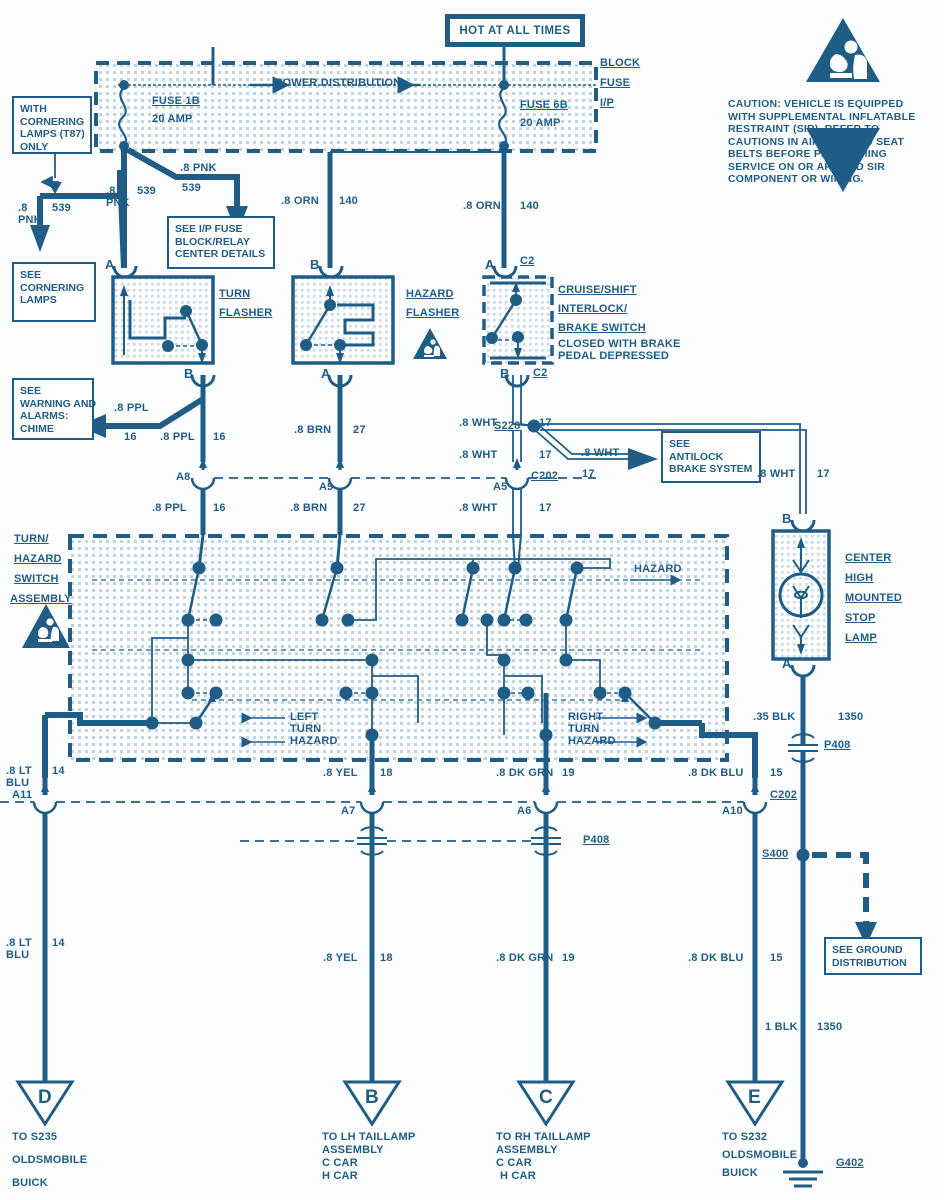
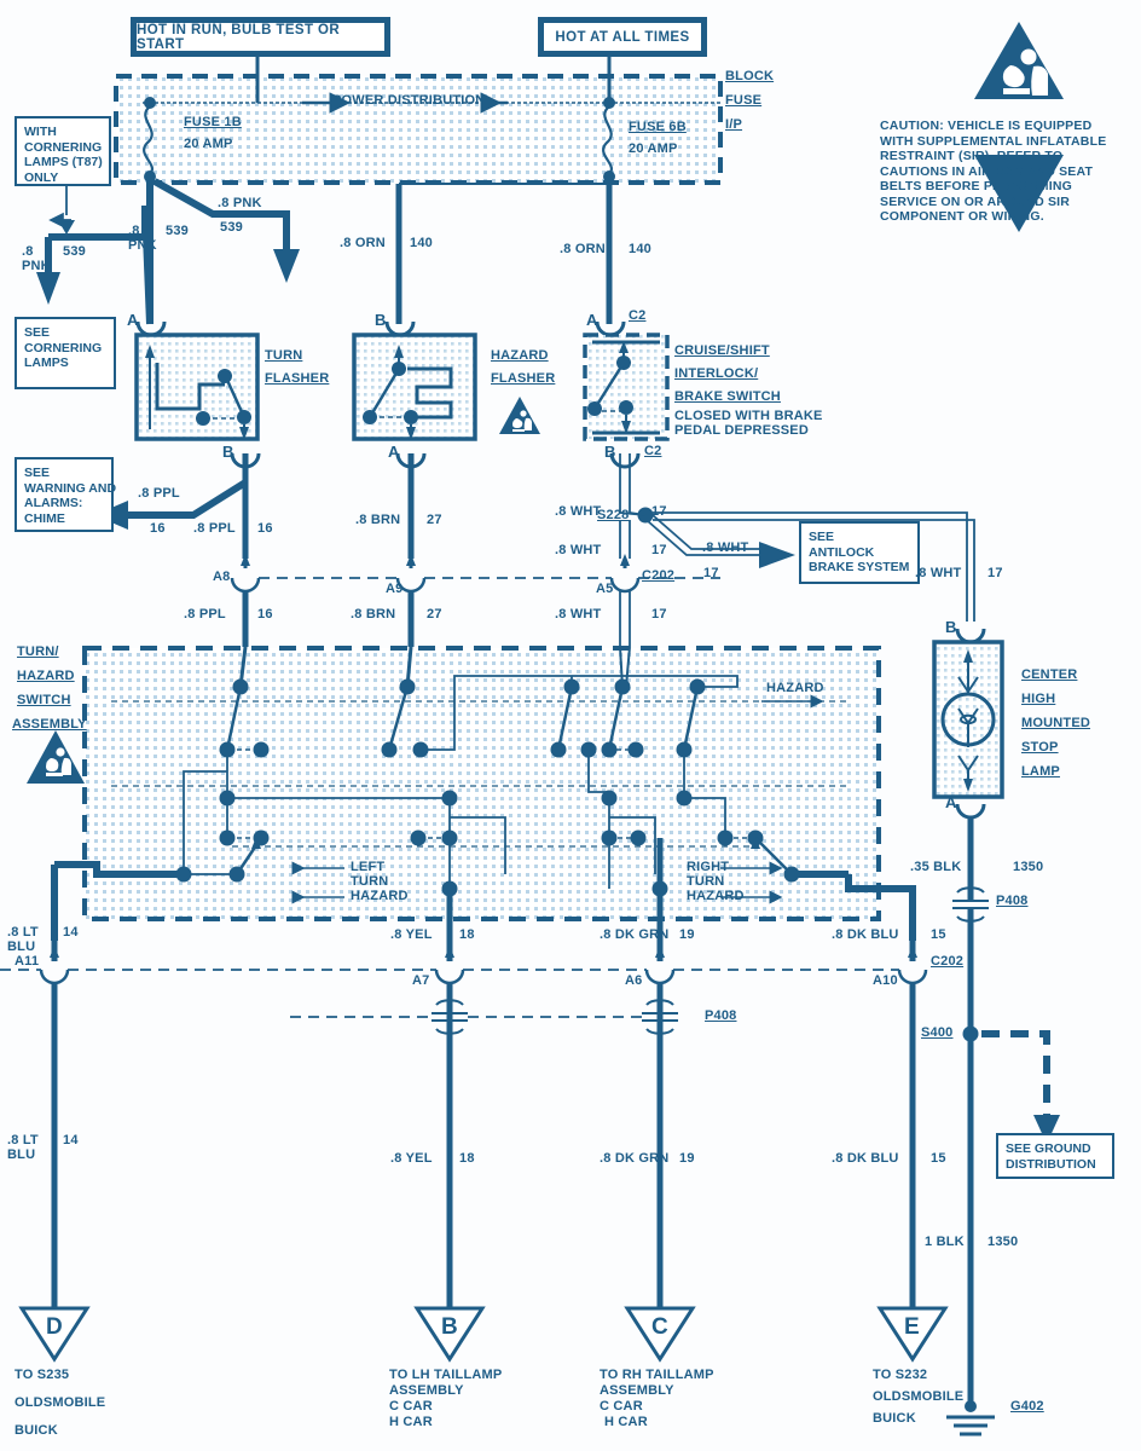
+ HOT IN RUN, BULB TEST OR START
  HOT AT ALL TIMES
  POWER DISTRIBUTION
  FUSE 1B
  20 AMP
  FUSE 6B
  20 AMP
  BLOCK
  FUSE
  I/P
  WITH
  CORNERING
  LAMPS (T87)
  ONLY
- SEE I/P FUSE
- BLOCK/RELAY
- CENTER DETAILS
  SEE
  CORNERING
  LAMPS
  SEE
  WARNING AND
  ALARMS:
  CHIME
  SEE
  ANTILOCK
  BRAKE SYSTEM
  SEE GROUND
  DISTRIBUTION
  CAUTION: VEHICLE IS EQUIPPED
  WITH SUPPLEMENTAL INFLATABLE
  RESTRAINT (SIR). REFER TO
  CAUTIONS IN AIR BAG AND SEAT
  BELTS BEFORE PERFORMING
  SERVICE ON OR AROUND SIR
  COMPONENT OR WIRING.
  .8
  PNK
  539
  .8
  PNK
  539
  .8 PNK
  539
  .8 ORN
  140
  .8 ORN
  140
  A
  B
  B
  A
  A
  B
  C2
  C2
  B
  A
  TURN
  FLASHER
  HAZARD
  FLASHER
  CRUISE/SHIFT
  INTERLOCK/
  BRAKE SWITCH
  CLOSED WITH BRAKE
  PEDAL DEPRESSED
  TURN/
  HAZARD
  SWITCH
  ASSEMBLY
  CENTER
  HIGH
  MOUNTED
  STOP
  LAMP
  .8 PPL
  16
  .8 PPL
  16
  .8 PPL
  16
  .8 BRN
  27
  .8 BRN
  27
  .8 WHT
  17
  S228
  .8 WHT
  17
  .8 WHT
  17
  .8 WHT
  17
  .8 WHT
  17
  A8
  A9
  A5
  C202
  HAZARD
  LEFT
  TURN
  HAZARD
  RIGHT
  TURN
  HAZARD
  .8 LT
  BLU
  14
  .8 YEL
  18
  .8 DK GRN
  19
  .8 DK BLU
  15
  .35 BLK
  1350
  A11
  A7
  A6
  A10
  C202
  P408
  P408
  S400
  .8 LT
  BLU
  14
  .8 YEL
  18
  .8 DK GRN
  19
  .8 DK BLU
  15
  1 BLK
  1350
  D
  TO S235
  OLDSMOBILE
  BUICK
  B
  TO LH TAILLAMP
  ASSEMBLY
  C CAR
  H CAR
  C
  TO RH TAILLAMP
  ASSEMBLY
  C CAR
  H CAR
  E
  TO S232
  OLDSMOBILE
  BUICK
  G402
